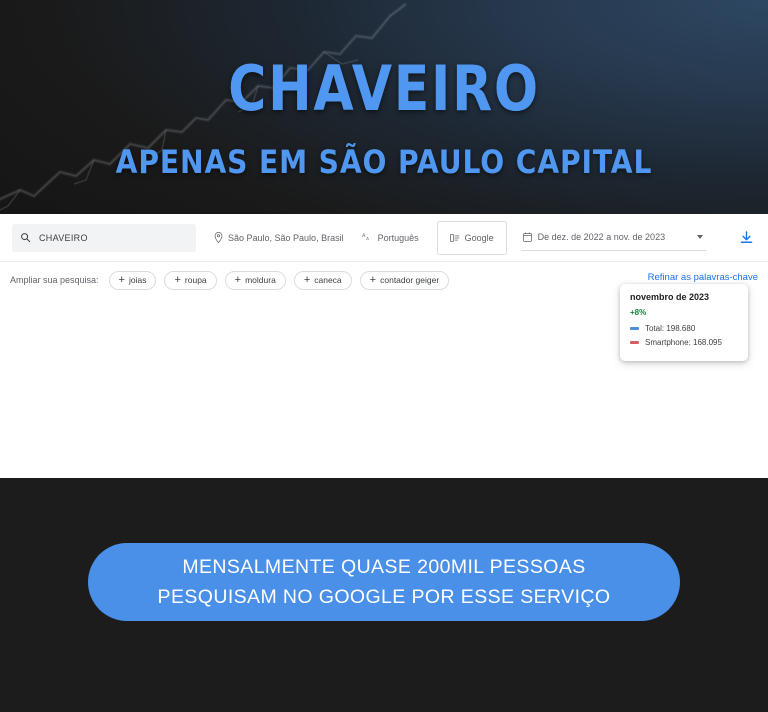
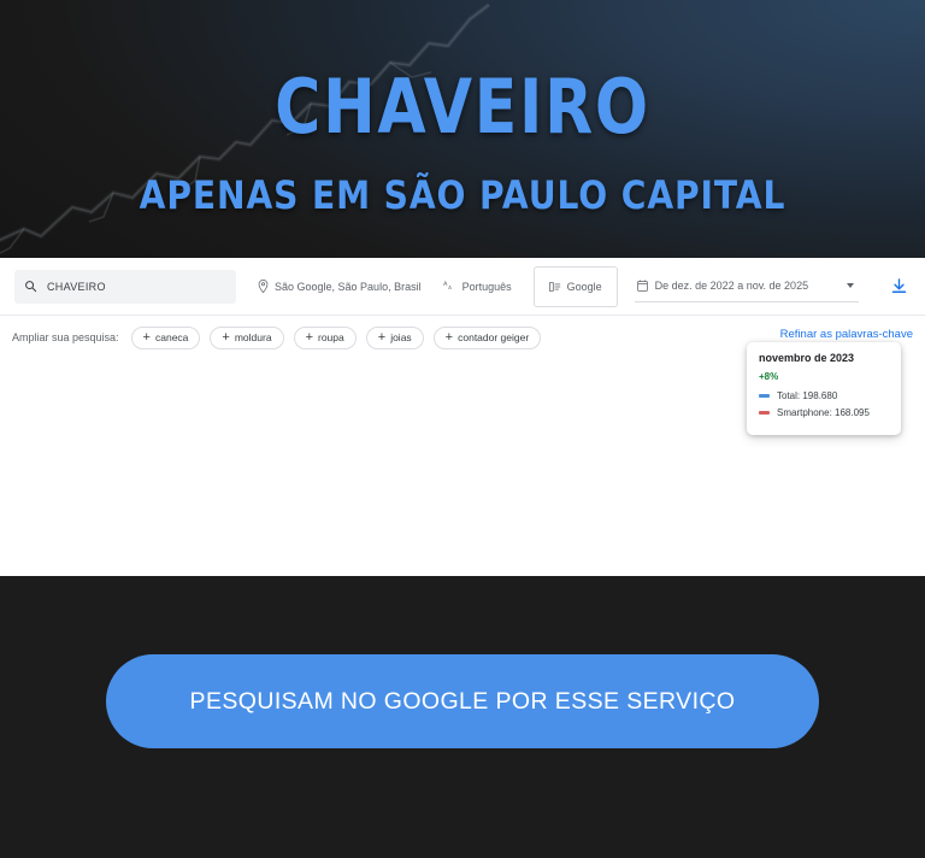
  CHAVEIRO
  APENAS EM SÃO PAULO CAPITAL
  CHAVEIRO
- São Paulo, São Paulo, Brasil
+ São Google, São Paulo, Brasil
  Português
  Google
- De dez. de 2022 a nov. de 2023
+ De dez. de 2022 a nov. de 2025
  Ampliar sua pesquisa:
  +
- joias
+ caneca
  +
- roupa
+ moldura
  +
- moldura
+ roupa
  +
- caneca
+ joias
  +
  contador geiger
  Refinar as palavras-chave
  novembro de 2023
  +8%
  Total: 198.680
  Smartphone: 168.095
- MENSALMENTE QUASE 200MIL PESSOAS
  PESQUISAM NO GOOGLE POR ESSE SERVIÇO
